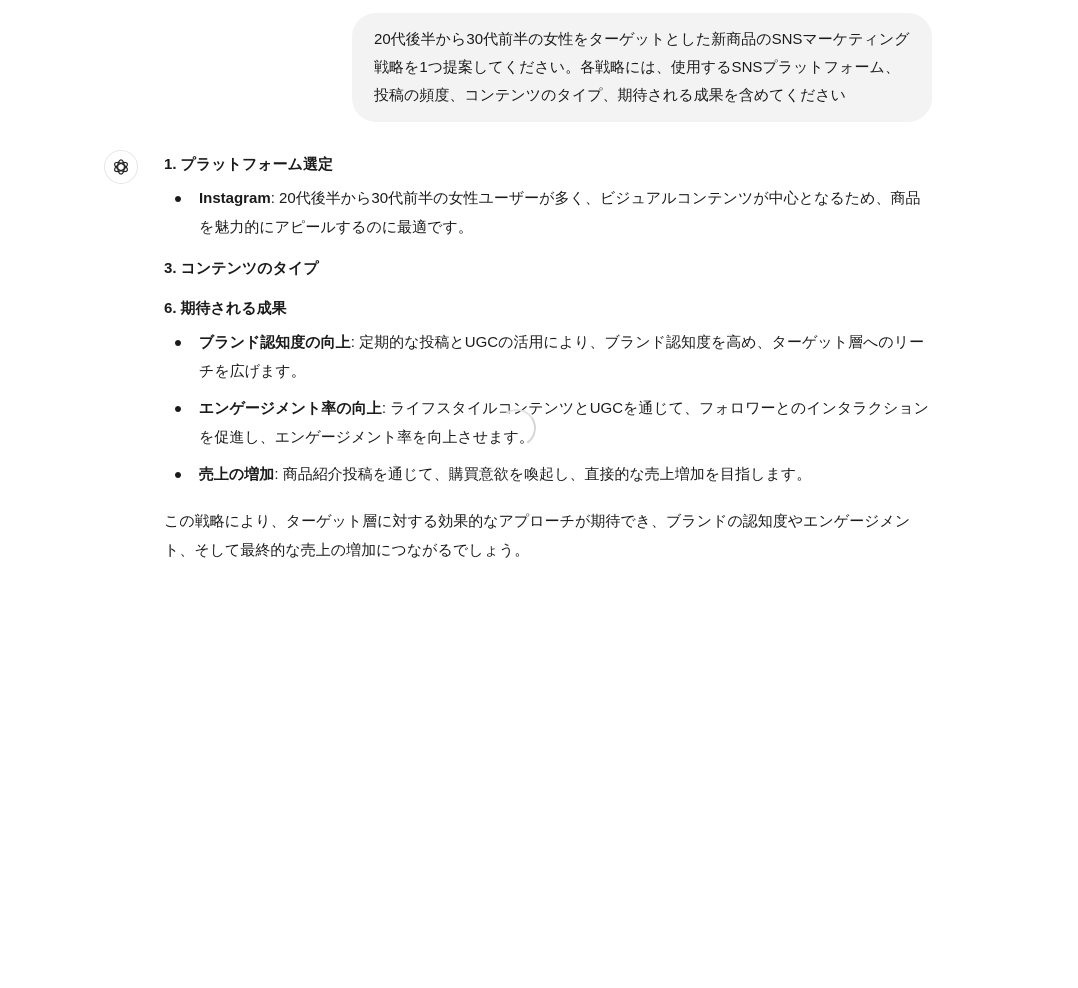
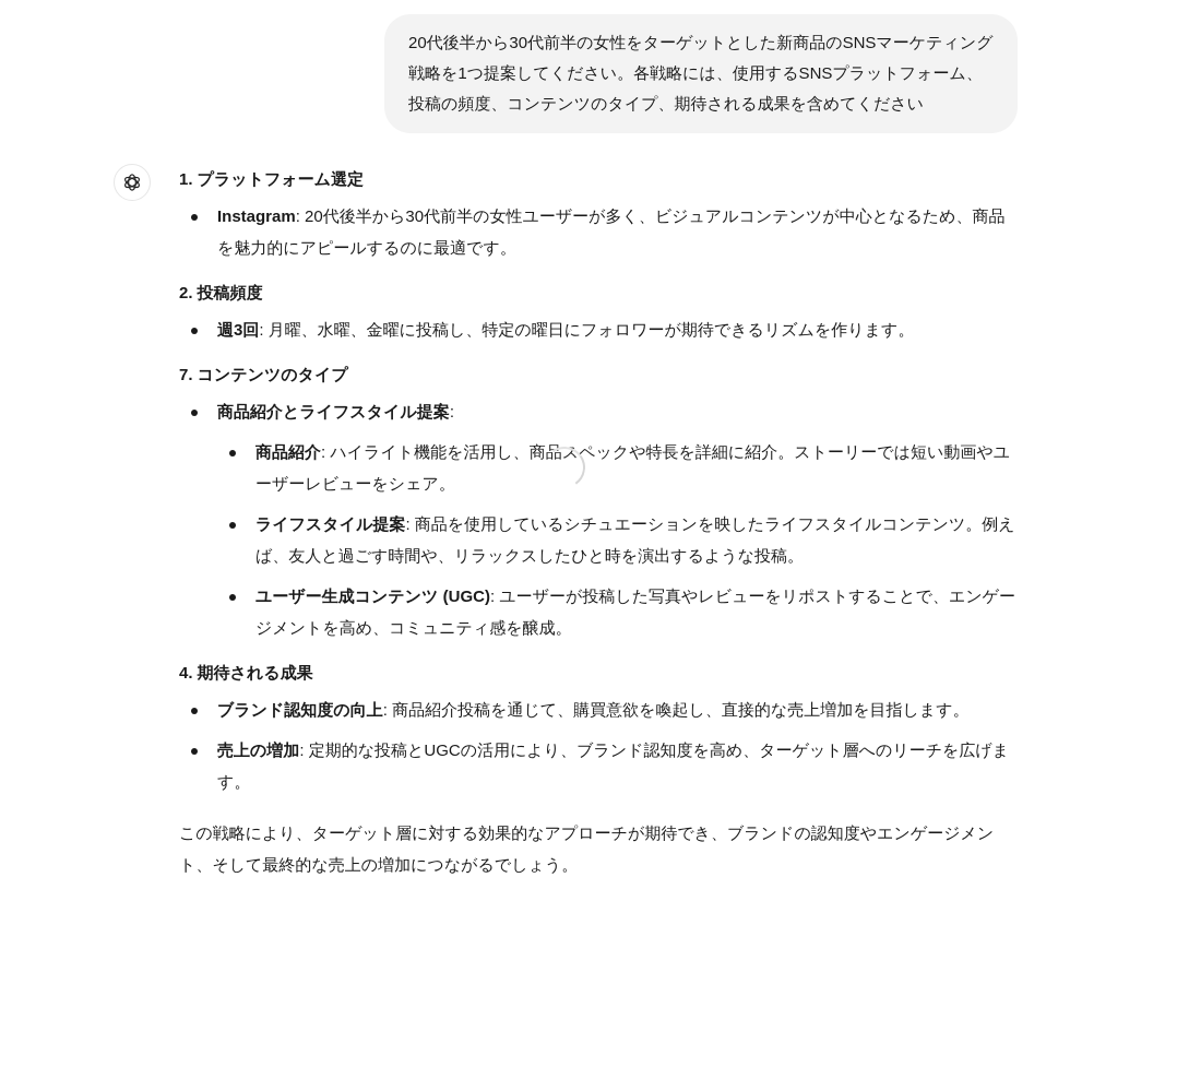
  20代後半から30代前半の女性をターゲットとした新商品のSNSマーケティング戦略を1つ提案してください。各戦略には、使用するSNSプラットフォーム、投稿の頻度、コンテンツのタイプ、期待される成果を含めてください
  1. プラットフォーム選定
  Instagram: 20代後半から30代前半の女性ユーザーが多く、ビジュアルコンテンツが中心となるため、商品を魅力的にアピールするのに最適です。
+ 2. 投稿頻度
+ 週3回: 月曜、水曜、金曜に投稿し、特定の曜日にフォロワーが期待できるリズムを作ります。
- 3. コンテンツのタイプ
+ 7. コンテンツのタイプ
+ 商品紹介とライフスタイル提案:
+ 商品紹介: ハイライト機能を活用し、商品スペックや特長を詳細に紹介。ストーリーでは短い動画やユーザーレビューをシェア。
+ ライフスタイル提案: 商品を使用しているシチュエーションを映したライフスタイルコンテンツ。例えば、友人と過ごす時間や、リラックスしたひと時を演出するような投稿。
+ ユーザー生成コンテンツ (UGC): ユーザーが投稿した写真やレビューをリポストすることで、エンゲージメントを高め、コミュニティ感を醸成。
- 6. 期待される成果
+ 4. 期待される成果
- ブランド認知度の向上: 定期的な投稿とUGCの活用により、ブランド認知度を高め、ターゲット層へのリーチを広げます。
+ ブランド認知度の向上: 商品紹介投稿を通じて、購買意欲を喚起し、直接的な売上増加を目指します。
- エンゲージメント率の向上: ライフスタイルコンテンツとUGCを通じて、フォロワーとのインタラクションを促進し、エンゲージメント率を向上させます。
- 売上の増加: 商品紹介投稿を通じて、購買意欲を喚起し、直接的な売上増加を目指します。
+ 売上の増加: 定期的な投稿とUGCの活用により、ブランド認知度を高め、ターゲット層へのリーチを広げます。
  この戦略により、ターゲット層に対する効果的なアプローチが期待でき、ブランドの認知度やエンゲージメント、そして最終的な売上の増加につながるでしょう。
